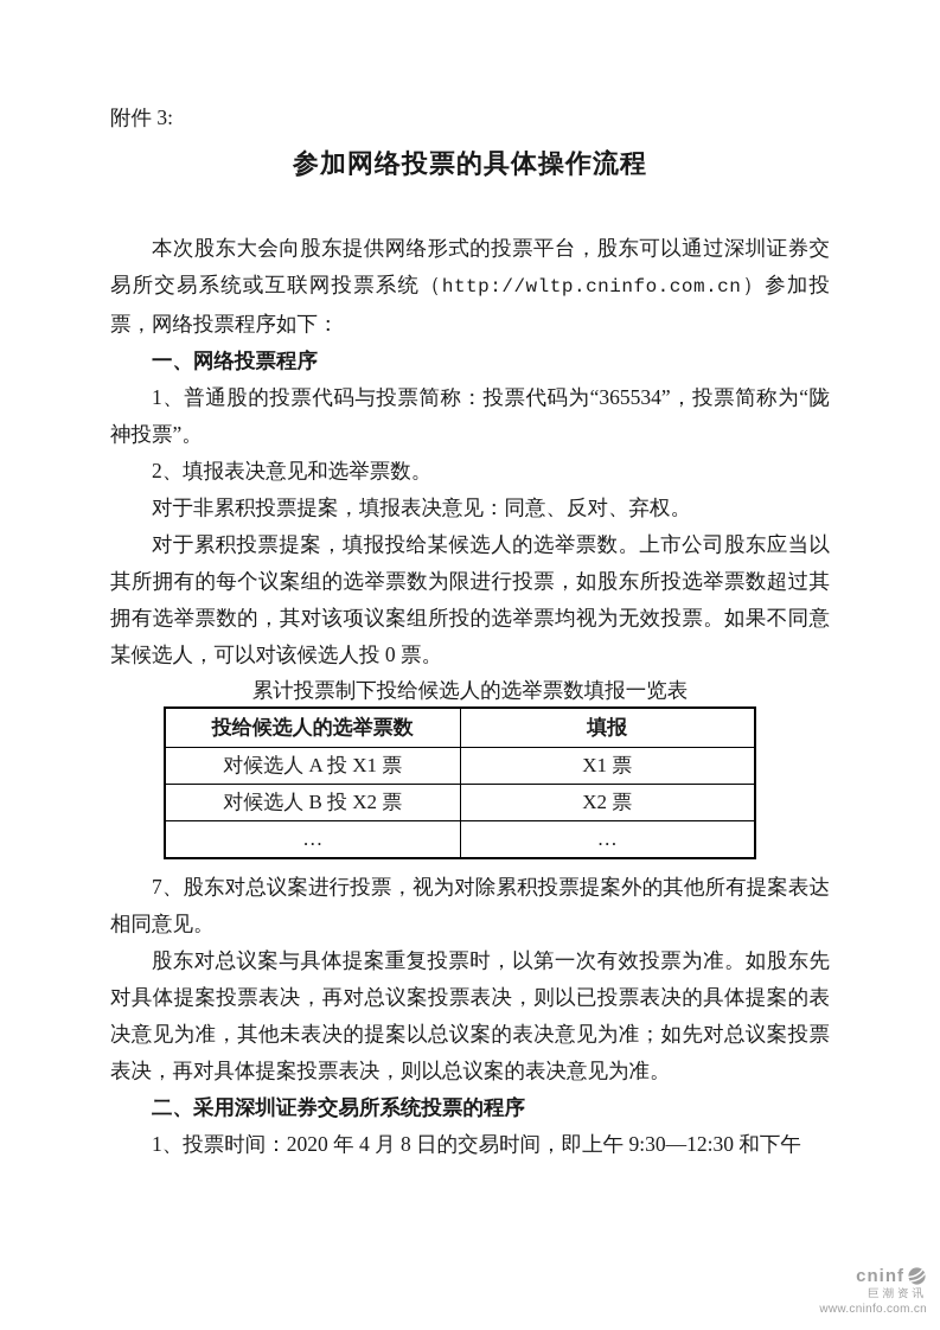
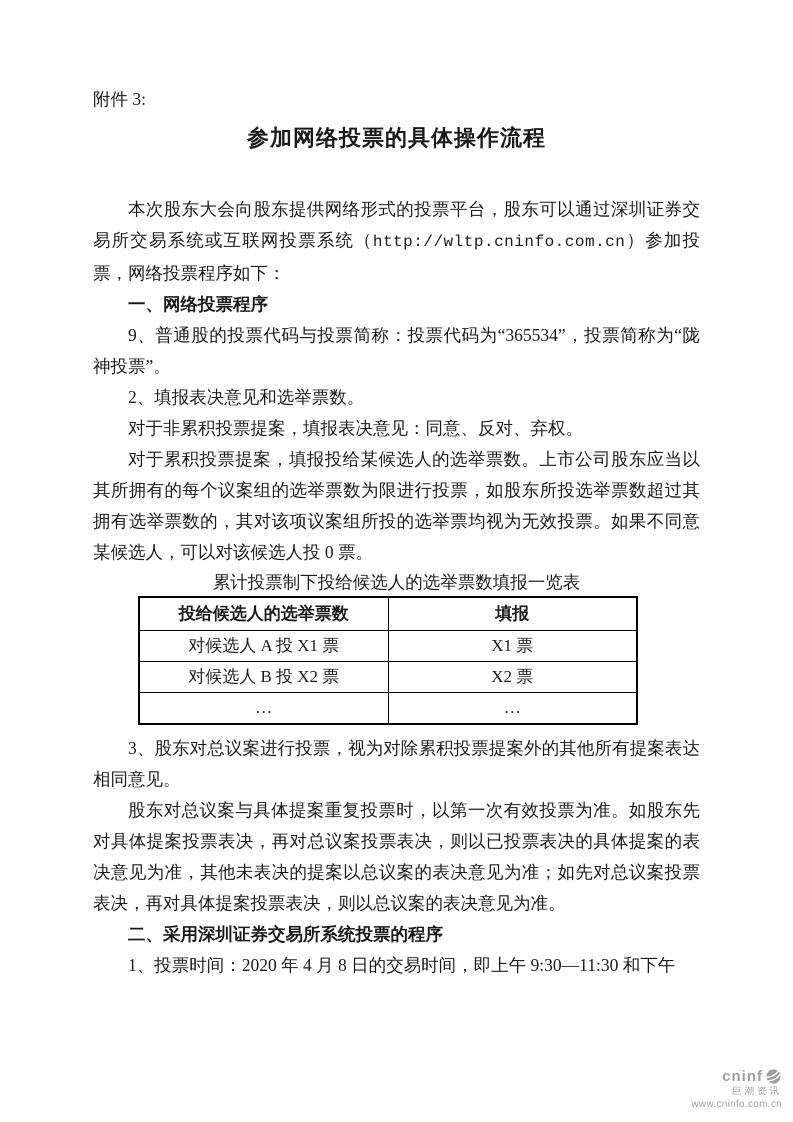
  附件 3:
  参加网络投票的具体操作流程
  本次股东大会向股东提供网络形式的投票平台，股东可以通过深圳证券交易所交易系统或互联网投票系统（http://wltp.cninfo.com.cn）参加投票，网络投票程序如下：
  一、网络投票程序
- 1、普通股的投票代码与投票简称：投票代码为“365534”，投票简称为“陇神投票”。
+ 9、普通股的投票代码与投票简称：投票代码为“365534”，投票简称为“陇神投票”。
  2、填报表决意见和选举票数。
  对于非累积投票提案，填报表决意见：同意、反对、弃权。
  对于累积投票提案，填报投给某候选人的选举票数。上市公司股东应当以其所拥有的每个议案组的选举票数为限进行投票，如股东所投选举票数超过其拥有选举票数的，其对该项议案组所投的选举票均视为无效投票。如果不同意某候选人，可以对该候选人投 0 票。
  累计投票制下投给候选人的选举票数填报一览表
  投给候选人的选举票数	填报
  对候选人 A 投 X1 票	X1 票
  对候选人 B 投 X2 票	X2 票
  …	…
- 7、股东对总议案进行投票，视为对除累积投票提案外的其他所有提案表达相同意见。
+ 3、股东对总议案进行投票，视为对除累积投票提案外的其他所有提案表达相同意见。
  股东对总议案与具体提案重复投票时，以第一次有效投票为准。如股东先对具体提案投票表决，再对总议案投票表决，则以已投票表决的具体提案的表决意见为准，其他未表决的提案以总议案的表决意见为准；如先对总议案投票表决，再对具体提案投票表决，则以总议案的表决意见为准。
  二、采用深圳证券交易所系统投票的程序
- 1、投票时间：2020 年 4 月 8 日的交易时间，即上午 9:30—12:30 和下午
+ 1、投票时间：2020 年 4 月 8 日的交易时间，即上午 9:30—11:30 和下午
  cninf
  巨潮资讯
  www.cninfo.com.cn
